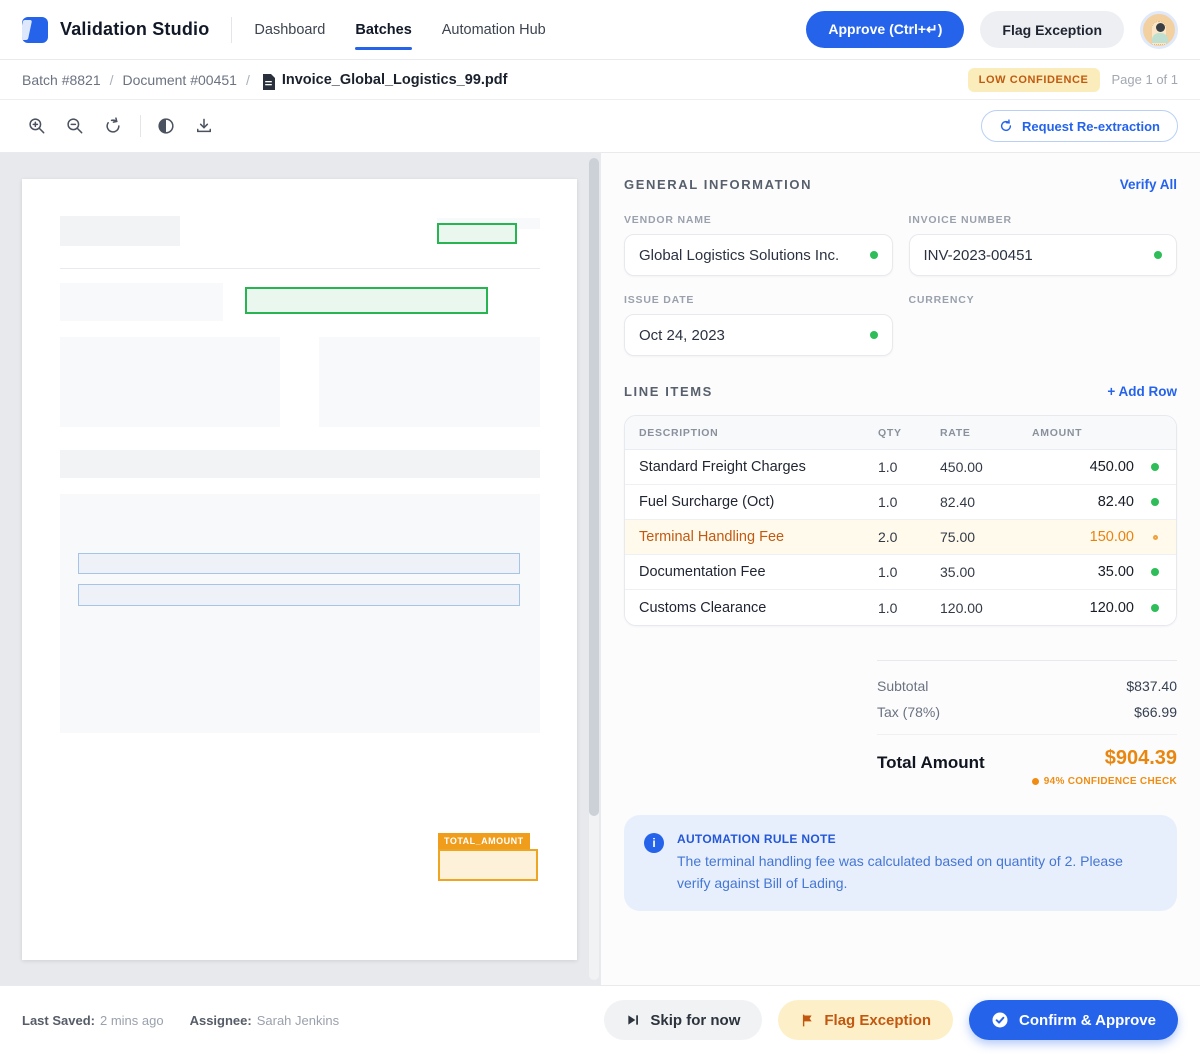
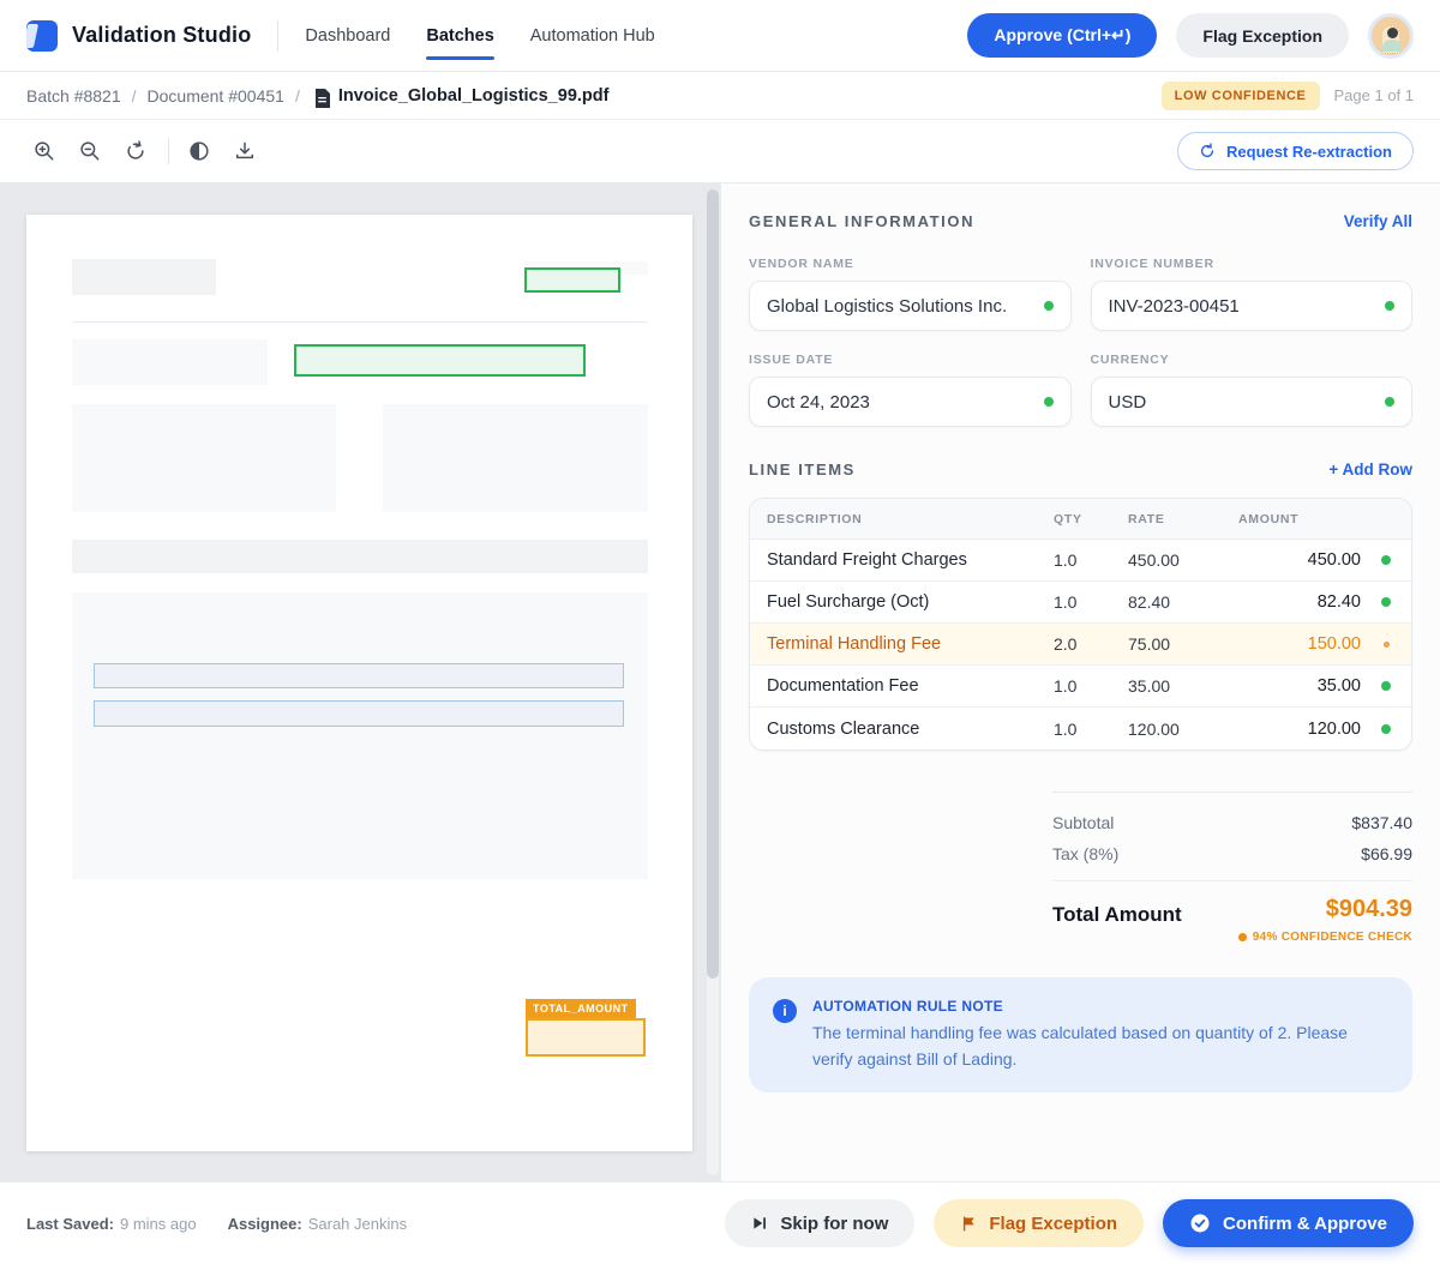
  Validation Studio
  Dashboard
  Batches
  Automation Hub
  Approve (Ctrl+↵)
  Flag Exception
  Batch #8821
  /
  Document #00451
  /
  Invoice_Global_Logistics_99.pdf
  LOW CONFIDENCE
  Page 1 of 1
  Request Re-extraction
  TOTAL_AMOUNT
  GENERAL INFORMATION
  Verify All
  VENDOR NAME
  Global Logistics Solutions Inc.
  INVOICE NUMBER
  INV-2023-00451
  ISSUE DATE
  Oct 24, 2023
  CURRENCY
+ USD
  LINE ITEMS
  + Add Row
  DESCRIPTION
  QTY
  RATE
  AMOUNT
  Standard Freight Charges
  1.0
  450.00
  450.00
  Fuel Surcharge (Oct)
  1.0
  82.40
  82.40
  Terminal Handling Fee
  2.0
  75.00
  150.00
  Documentation Fee
  1.0
  35.00
  35.00
  Customs Clearance
  1.0
  120.00
  120.00
  Subtotal
  $837.40
- Tax (78%)
+ Tax (8%)
  $66.99
  Total Amount
  $904.39
  94% CONFIDENCE CHECK
  i
  AUTOMATION RULE NOTE
  The terminal handling fee was calculated based on quantity of 2. Please verify against Bill of Lading.
- Last Saved: 2 mins ago
+ Last Saved: 9 mins ago
  Assignee: Sarah Jenkins
  Skip for now
  Flag Exception
  Confirm & Approve
